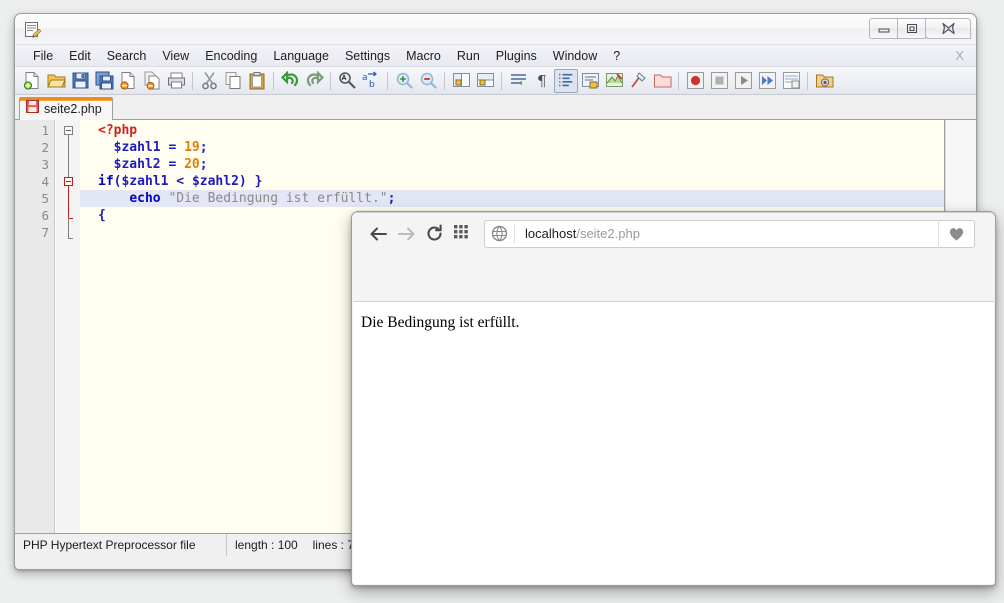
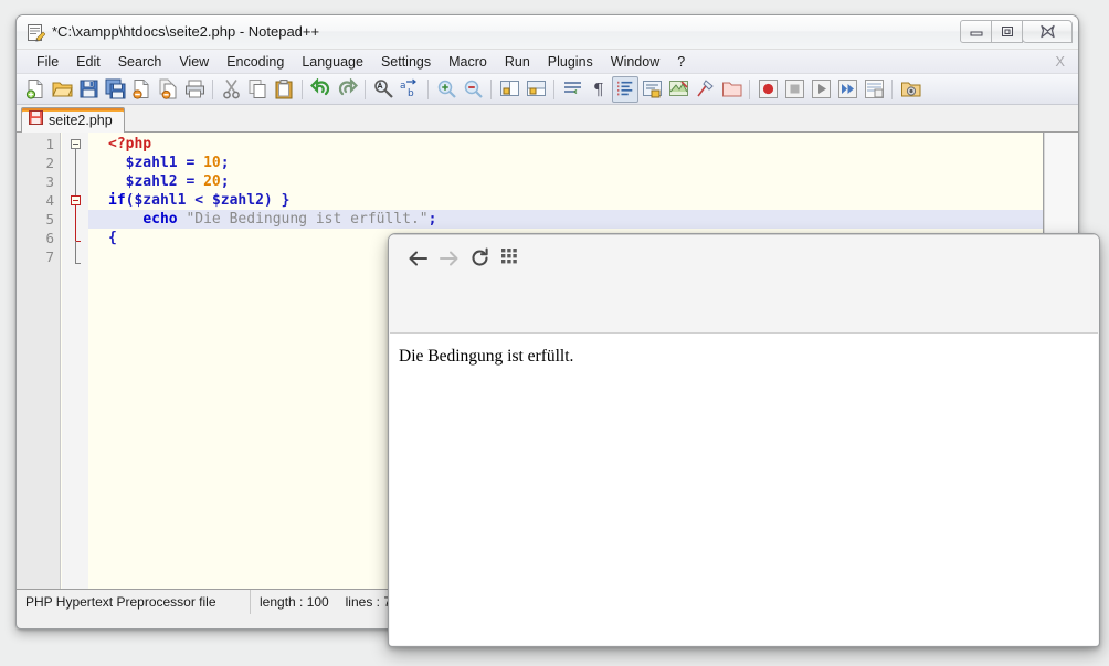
+ *C:\xampp\htdocs\seite2.php - Notepad++
  File
  Edit
  Search
  View
  Encoding
  Language
  Settings
  Macro
  Run
  Plugins
  Window
  ?
  X
  a
  b
  ¶
  seite2.php
  1
  2
  3
  4
  5
  6
  7
  <?php
- $zahl1 = 19;
+ $zahl1 = 10;
  $zahl2 = 20;
  if($zahl1 < $zahl2) }
  echo "Die Bedingung ist erfüllt.";
  {
  PHP Hypertext Preprocessor file
  length : 100
  lines :
- localhost/seite2.php
  Die Bedingung ist erfüllt.
